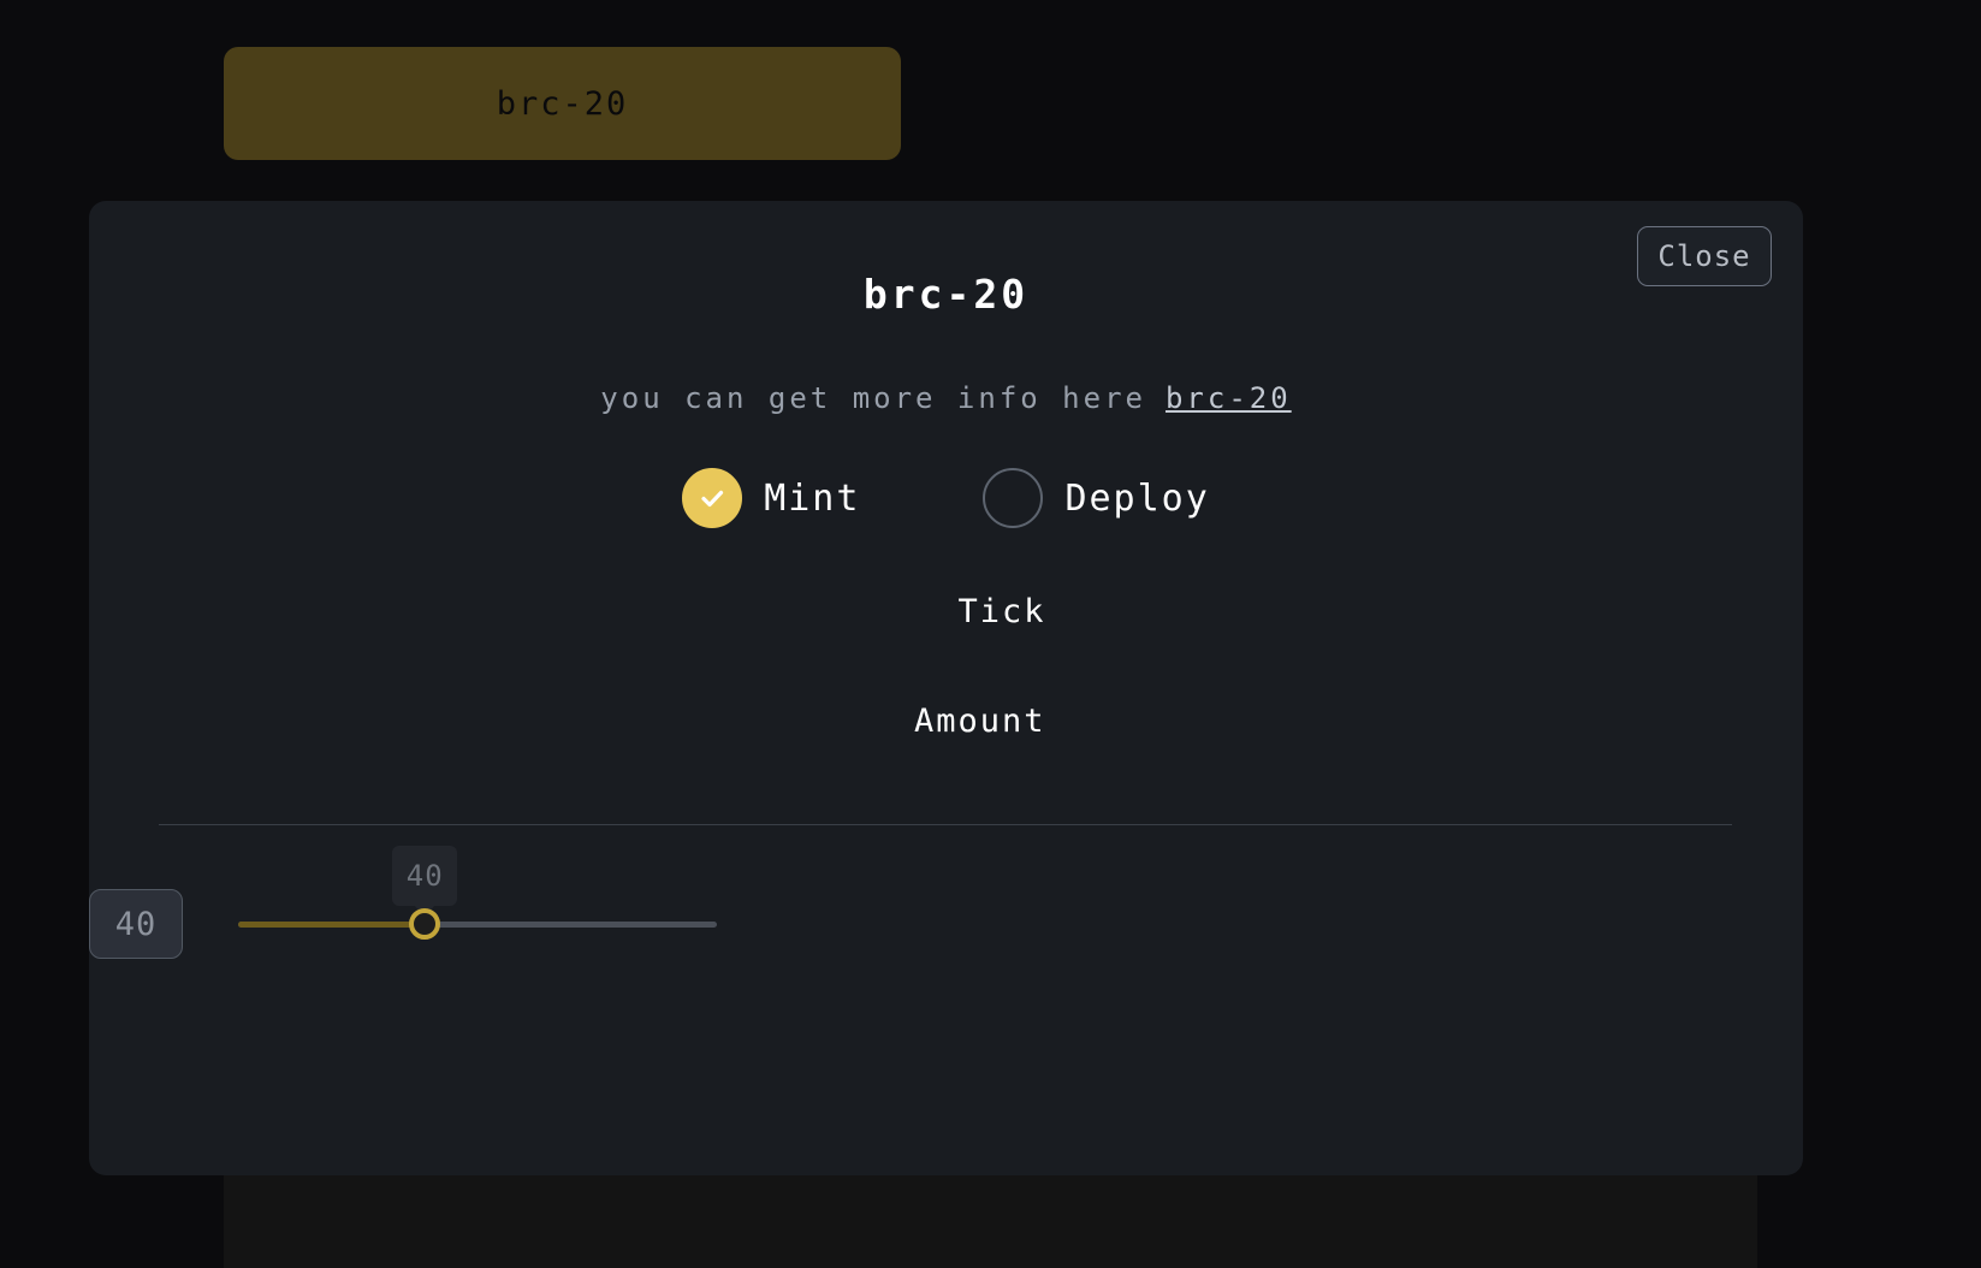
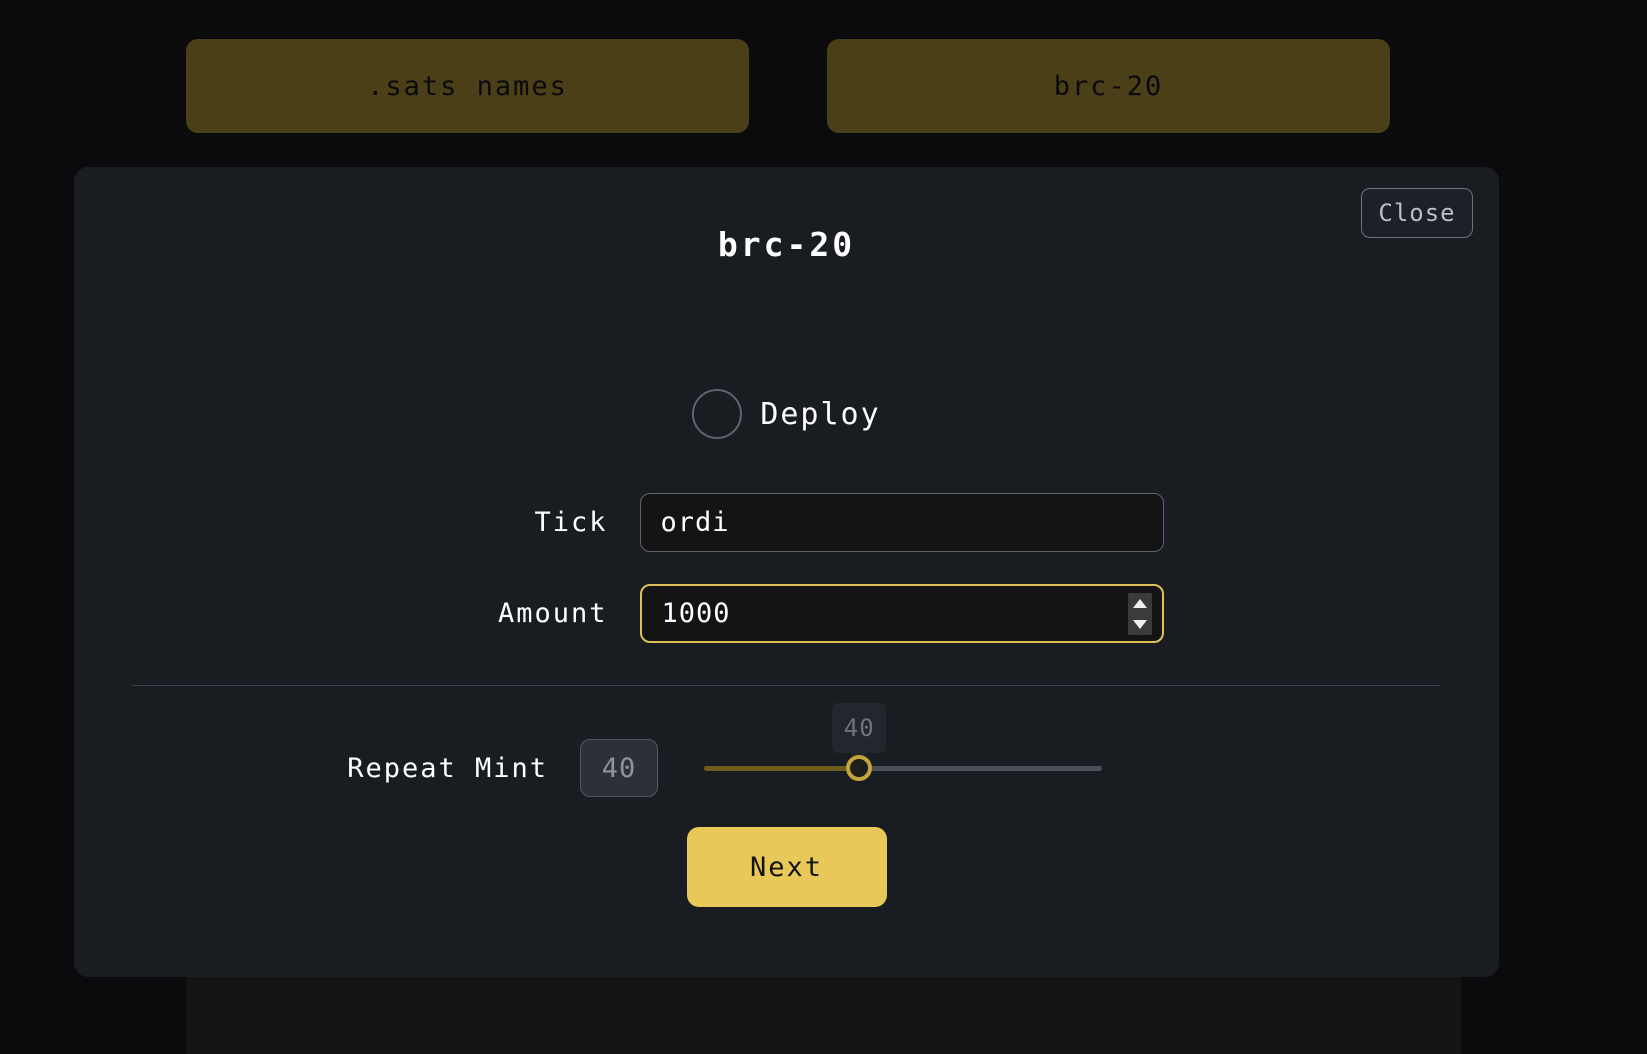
+ .sats names
  brc-20
  Close
  brc-20
- you can get more info here brc-20
- Mint
  Deploy
  Tick
+ ordi
  Amount
+ 1000
+ Repeat Mint
  40
  40
+ Next
